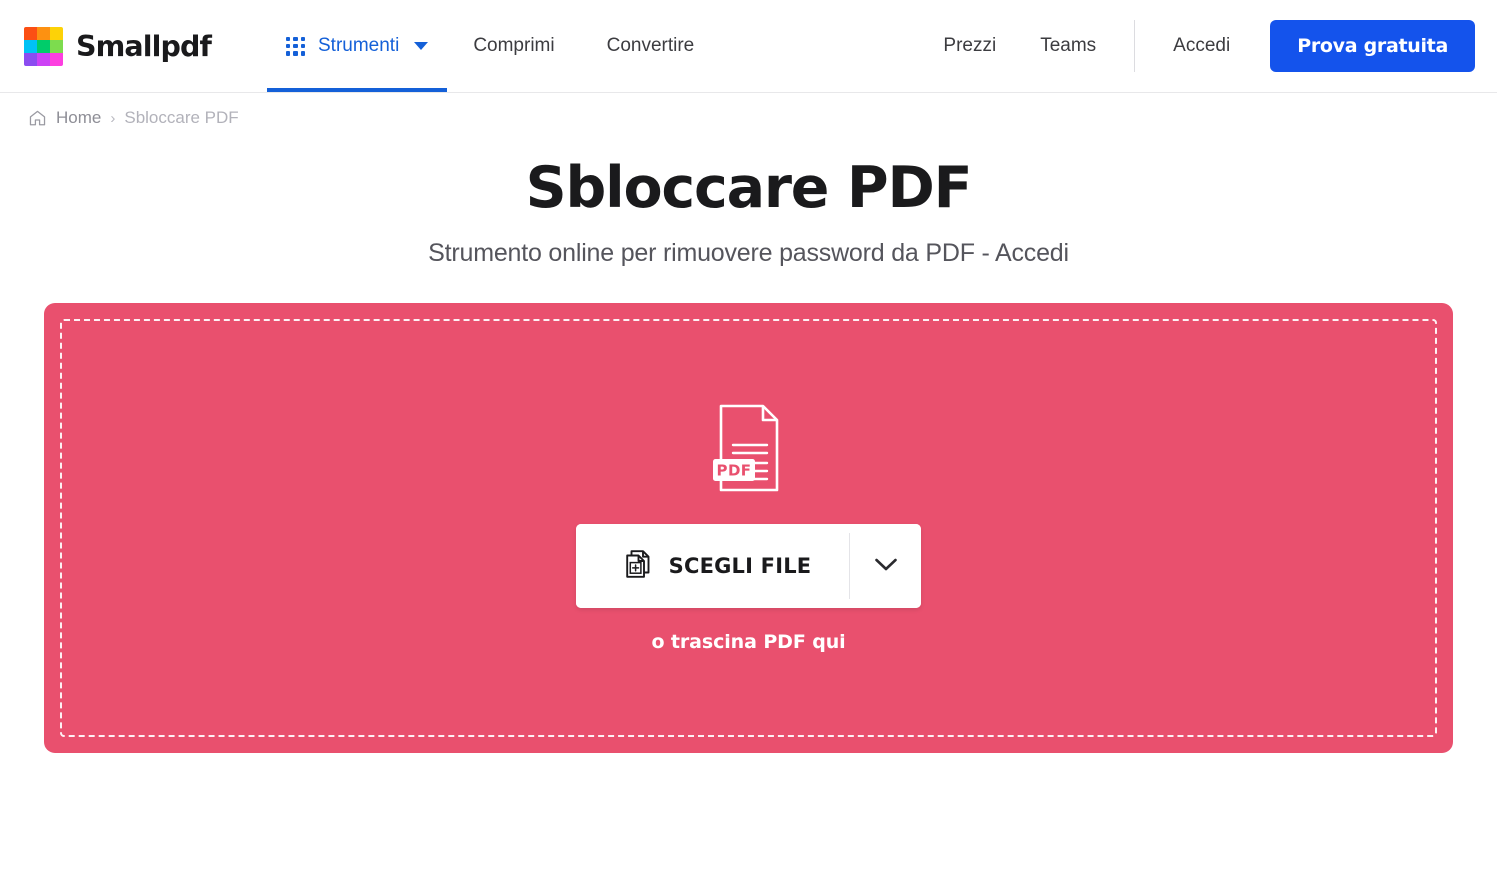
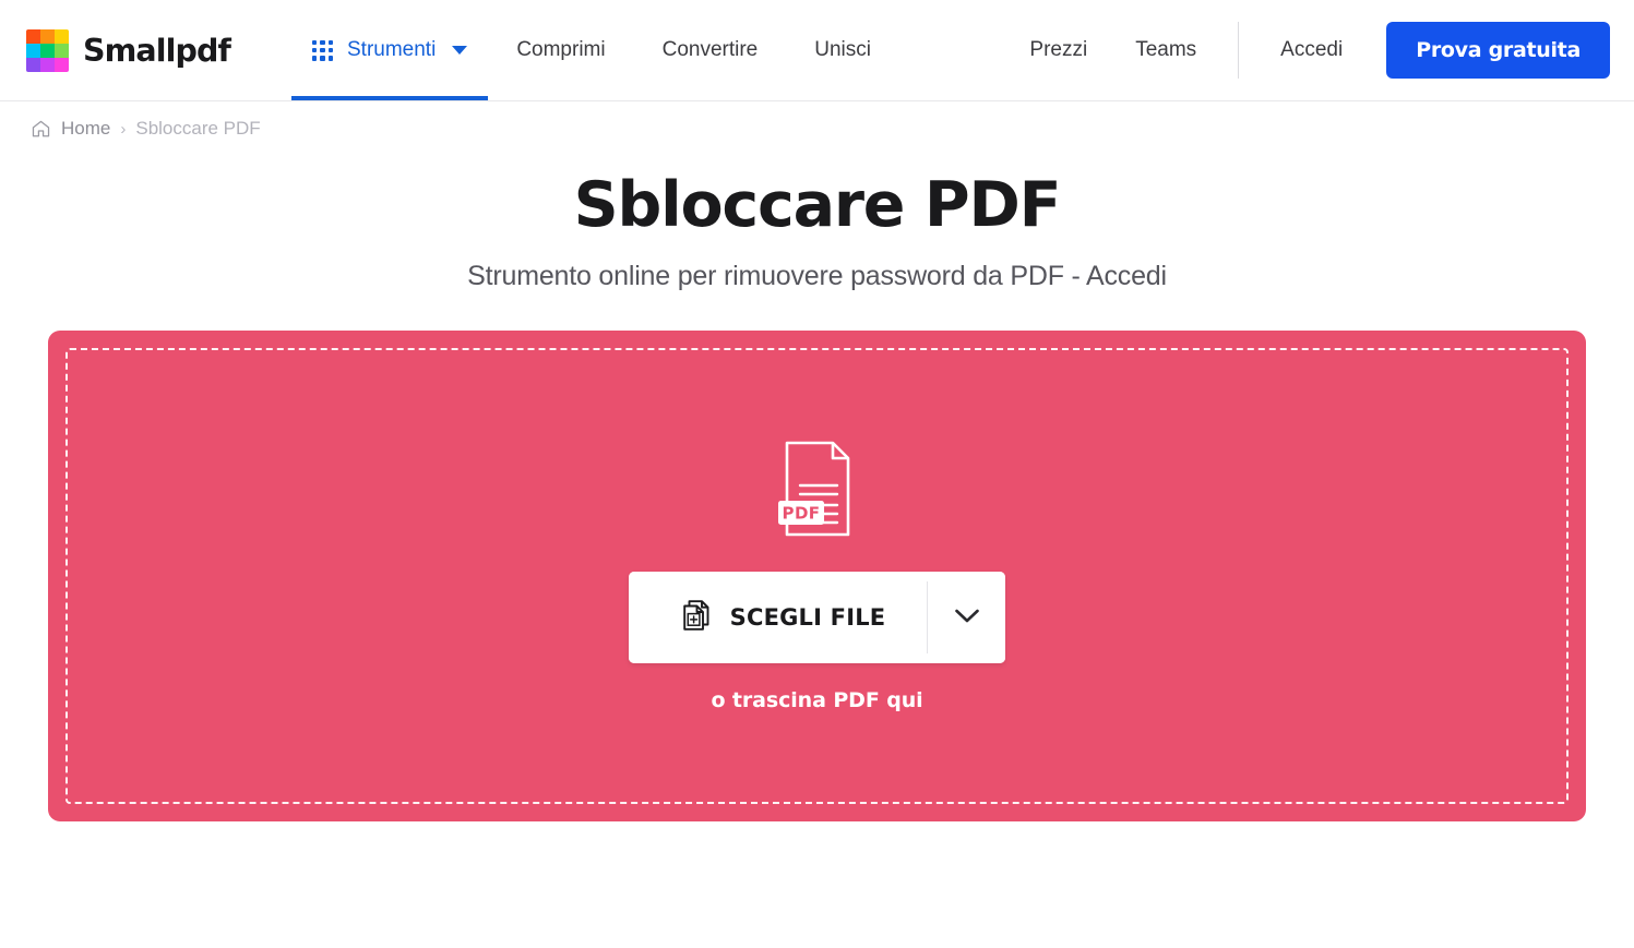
  Smallpdf
  Strumenti
  Comprimi
  Convertire
+ Unisci
  Prezzi
  Teams
  Accedi
  Prova gratuita
  Home
  ›
  Sbloccare PDF
  Sbloccare PDF
  Strumento online per rimuovere password da PDF - Accedi
  PDF
  SCEGLI FILE
  o trascina PDF qui
